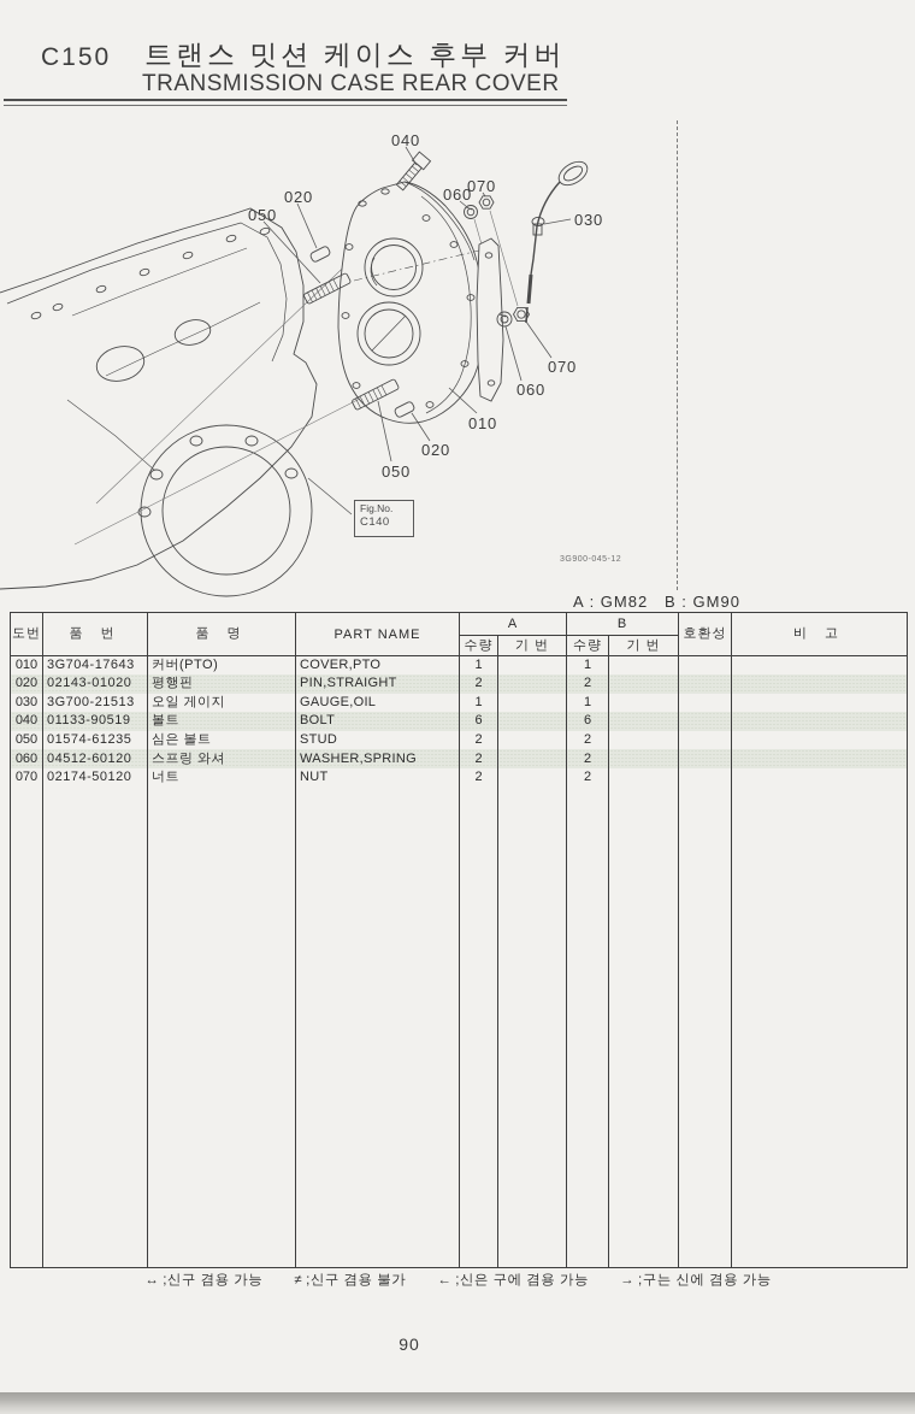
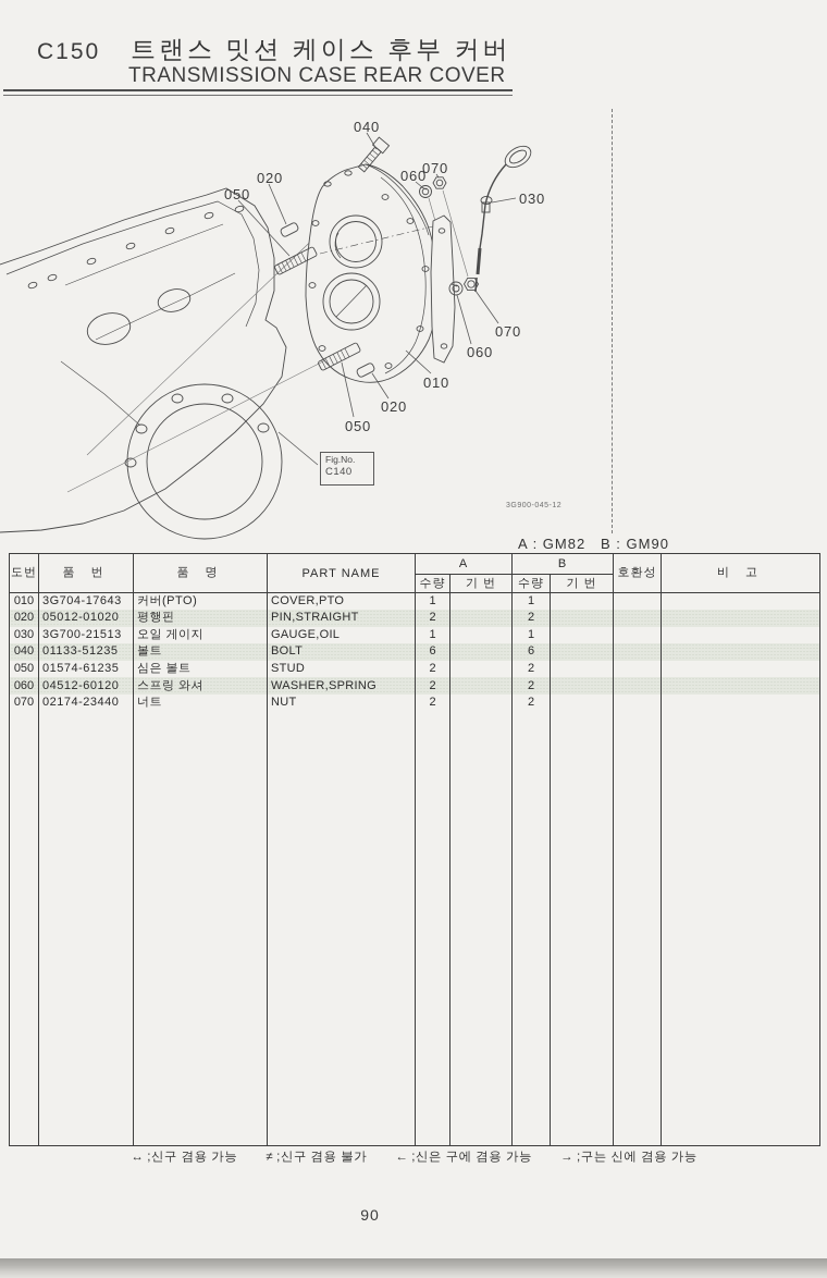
  C150
  트랜스 밋션 케이스 후부 커버
  TRANSMISSION CASE REAR COVER
  040
  020
  050
  060
  070
  030
  070
  060
  010
  020
  050
  Fig.No.
  C140
  A : GM82 B : GM90
  도번	품 번	품 명	PART NAME	A	B	호환성	비 고
  수량	기 번	수량	기 번
  010	3G704-17643	커버(PTO)	COVER,PTO	1		1
- 020	02143-01020	평행핀	PIN,STRAIGHT	2		2
+ 020	05012-01020	평행핀	PIN,STRAIGHT	2		2
  030	3G700-21513	오일 게이지	GAUGE,OIL	1		1
- 040	01133-90519	볼트	BOLT	6		6
+ 040	01133-51235	볼트	BOLT	6		6
  050	01574-61235	심은 볼트	STUD	2		2
  060	04512-60120	스프링 와셔	WASHER,SPRING	2		2
- 070	02174-50120	너트	NUT	2		2
+ 070	02174-23440	너트	NUT	2		2
  ↔ ;신구 겸용 가능 ≠ ;신구 겸용 불가 ← ;신은 구에 겸용 가능 → ;구는 신에 겸용 가능
  90
